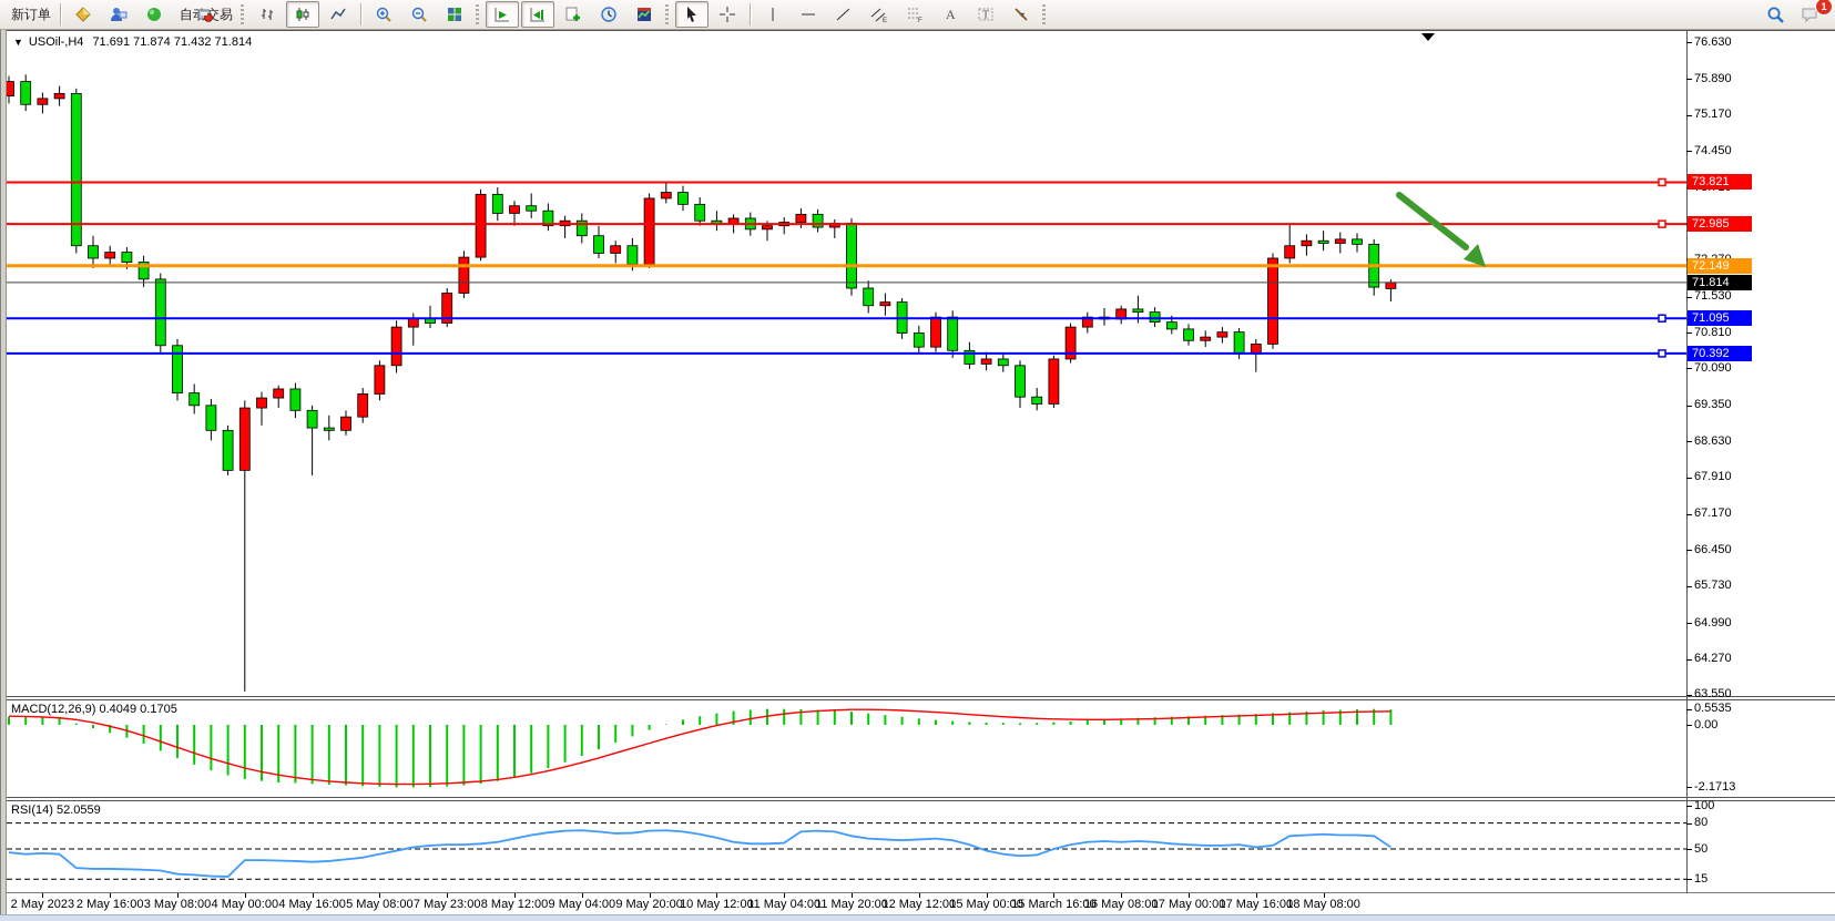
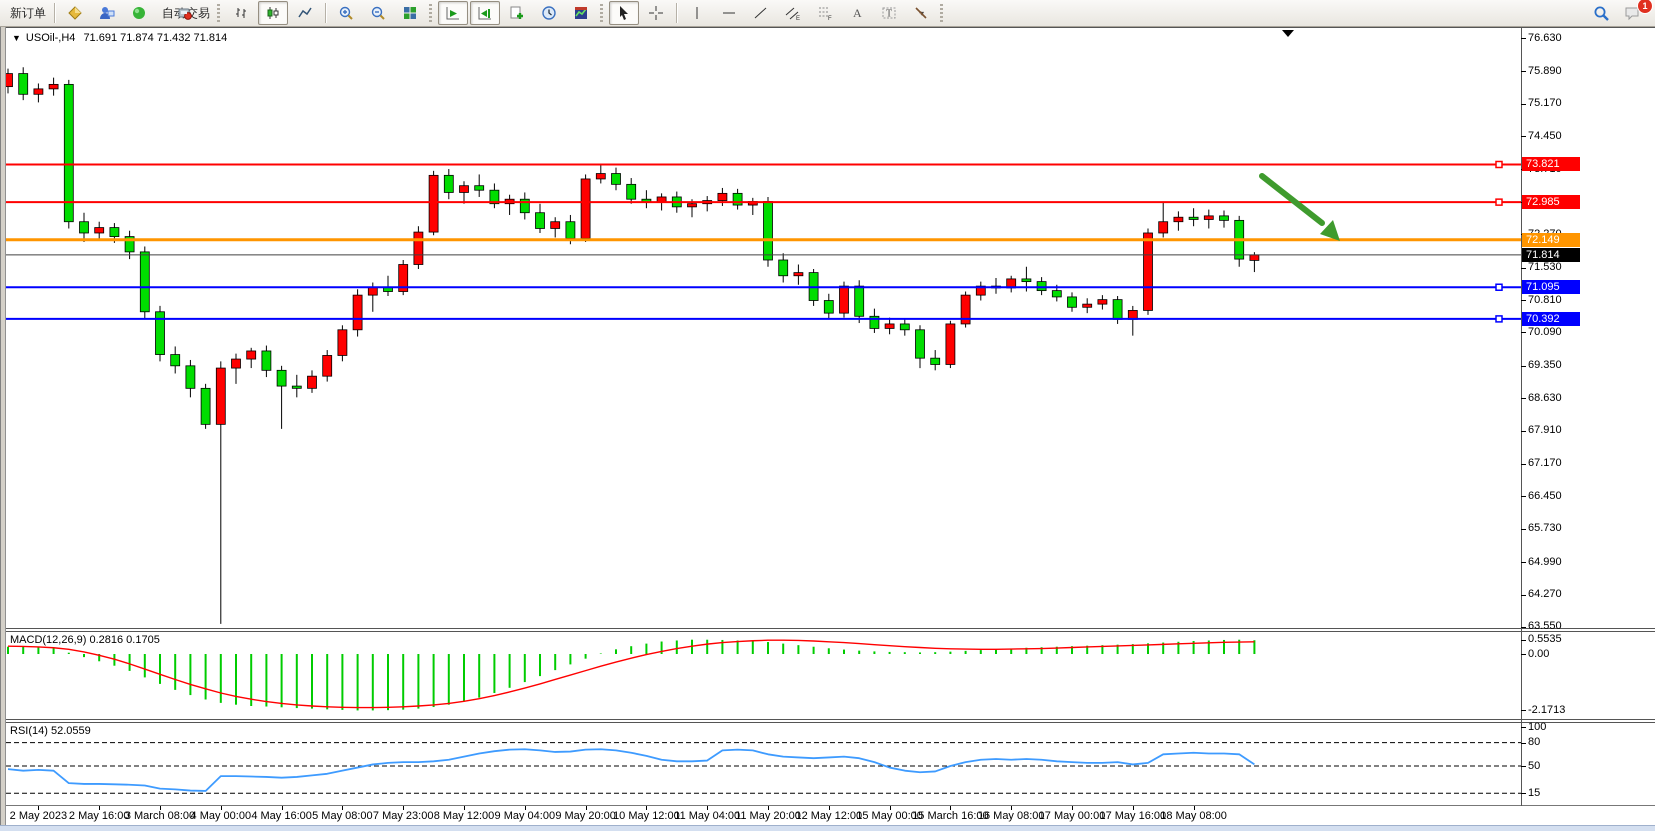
  新订单
  自交易
  A
  T
  1
  ▼
  USOil-,H4
  71.691 71.874 71.432 71.814
- MACD(12,26,9) 0.4049 0.1705
+ MACD(12,26,9) 0.2816 0.1705
  RSI(14) 52.0559
  76.630
  75.890
  75.170
  74.450
  71.530
  70.810
  70.090
  69.350
  68.630
  67.910
  67.170
  66.450
  65.730
  64.990
  64.270
  63.550
  73.821
  72.985
  72.149
  71.814
  71.095
  70.392
  0.5535
  0.00
  -2.1713
  100
  80
  50
  15
  2 May 2023
  2 May 16:00
- 3 May 08:00
+ 3 March 08:00
  4 May 00:00
  4 May 16:00
  5 May 08:00
  7 May 23:00
  8 May 12:00
  9 May 04:00
  9 May 20:00
  10 May 12:00
  11 May 04:00
  11 May 20:00
  12 May 12:00
  15 May 00:00
  15 March 16:00
  16 May 08:00
  17 May 00:00
  17 May 16:00
  18 May 08:00
